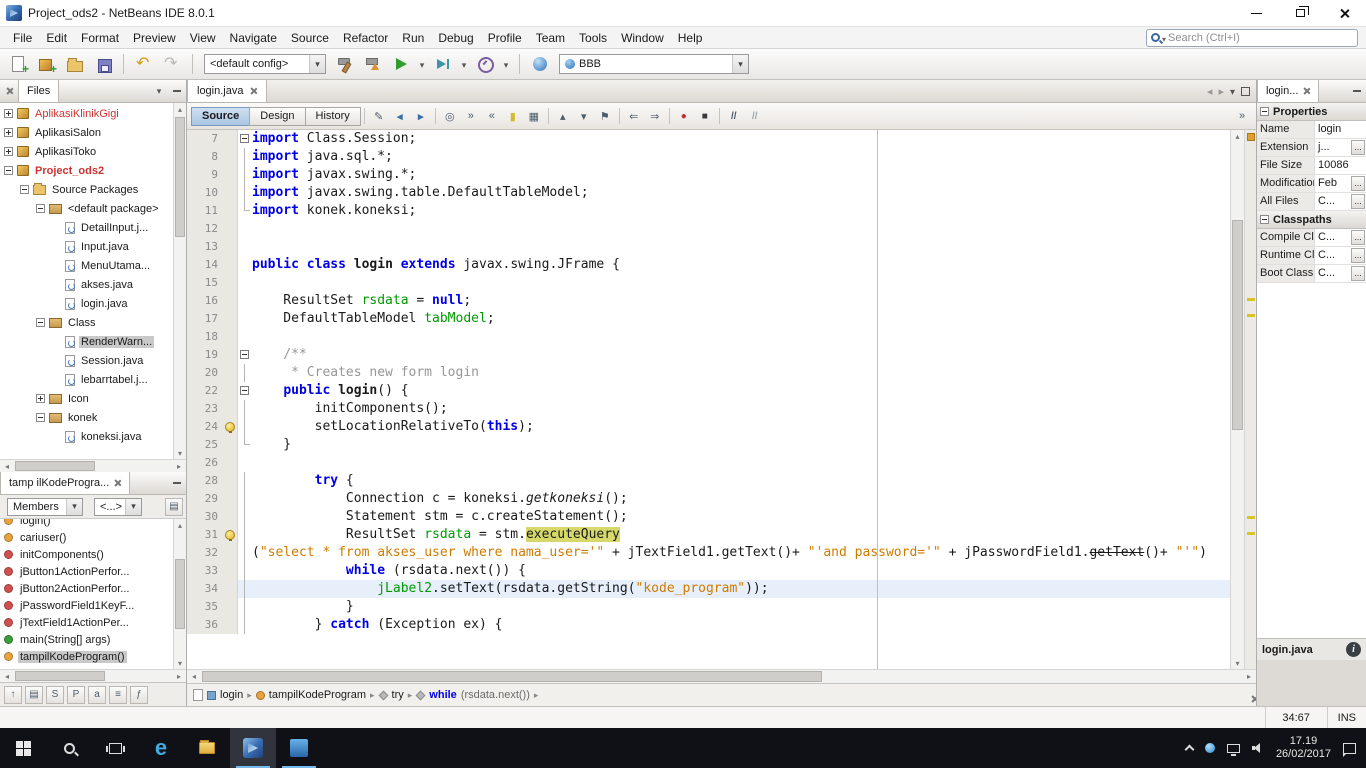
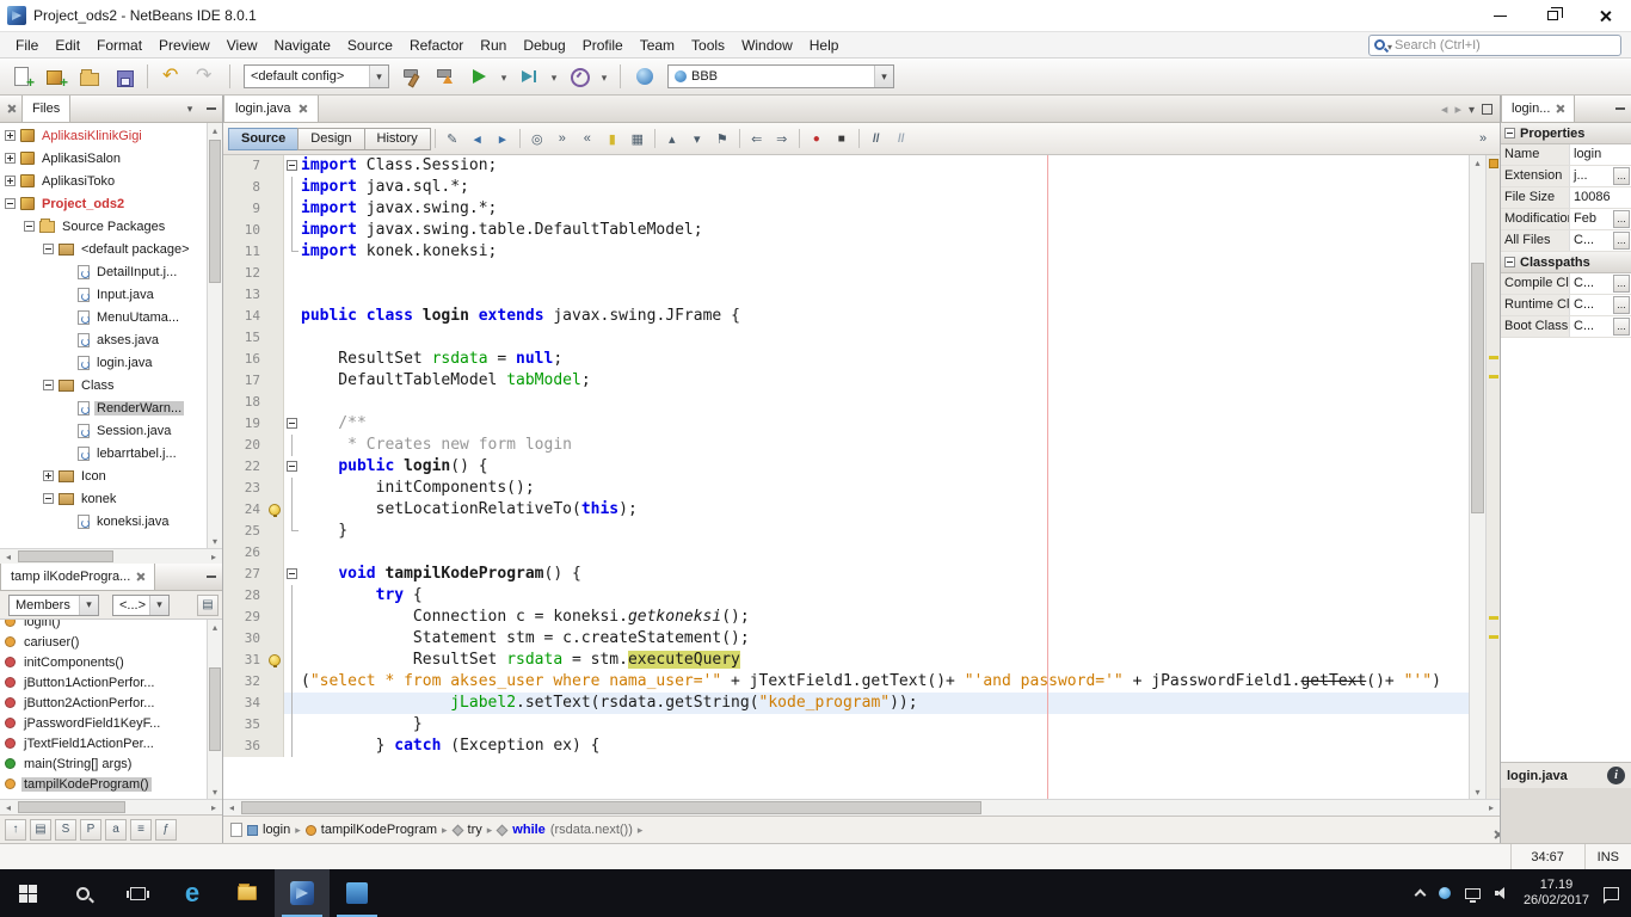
  Project_ods2 - NetBeans IDE 8.0.1
  File
  Edit
  Format
  Preview
  View
  Navigate
  Source
  Refactor
  Run
  Debug
  Profile
  Team
  Tools
  Window
  Help
  Search (Ctrl+I)
  <default config>
  BBB
  Files
  AplikasiKlinikGigi
  AplikasiSalon
  AplikasiToko
  Project_ods2
  Source Packages
  <default package>
  DetailInput.j...
  Input.java
  MenuUtama...
  akses.java
  login.java
  Class
  RenderWarn...
  Session.java
  lebarrtabel.j...
  Icon
  konek
  koneksi.java
  tamp ilKodeProgra...
  Members
  <...>
  ▤
  login()
  cariuser()
  initComponents()
  jButton1ActionPerfor...
  jButton2ActionPerfor...
  jPasswordField1KeyF...
  jTextField1ActionPer...
  main(String[] args)
  tampilKodeProgram()
  ↑
  ▤
  S
  P
  a
  ≡
  ƒ
  login.java
  Source
  Design
  History
  ✎
  ◂
  ▸
  ◎
  »
  «
  ▮
  ▦
  ▴
  ▾
  ⚑
  ⇐
  ⇒
  ●
  ■
  //
  //
  »
  7
  import Class.Session;
  8
  import java.sql.*;
  9
  import javax.swing.*;
  10
  import javax.swing.table.DefaultTableModel;
  11
  import konek.koneksi;
  12
  13
  14
  public class login extends javax.swing.JFrame {
  15
  16
  ResultSet rsdata = null;
  17
  DefaultTableModel tabModel;
  18
  19
  /**
  20
  * Creates new form login
  22
  public login() {
  23
  initComponents();
  24
  setLocationRelativeTo(this);
  25
  }
  26
+ 27
+ void tampilKodeProgram() {
  28
  try {
  29
  Connection c = koneksi.getkoneksi();
  30
  Statement stm = c.createStatement();
  31
  ResultSet rsdata = stm.executeQuery
  32
  ("select * from akses_user where nama_user='" + jTextField1.getText()+ "'and password='" + jPasswordField1.getText()+ "'")
- 33
- while (rsdata.next()) {
  34
  jLabel2.setText(rsdata.getString("kode_program"));
  35
  }
  36
  } catch (Exception ex) {
  login
  ▸
  tampilKodeProgram
  ▸
  try
  ▸
  while
  (rsdata.next())
  ▸
  login...
  Properties
  Name
  login
  Extension
  j...
  File Size
  10086
  Modificatio
  Feb
  All Files
  C...
  Classpaths
  C...
  C...
  C...
  login.java
  34:67
  INS
  e
  17.19
  26/02/2017
